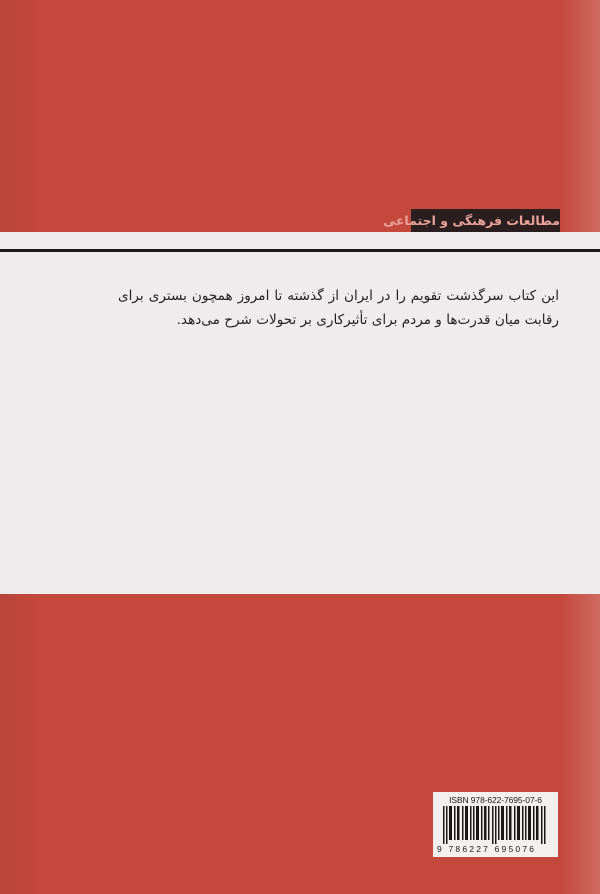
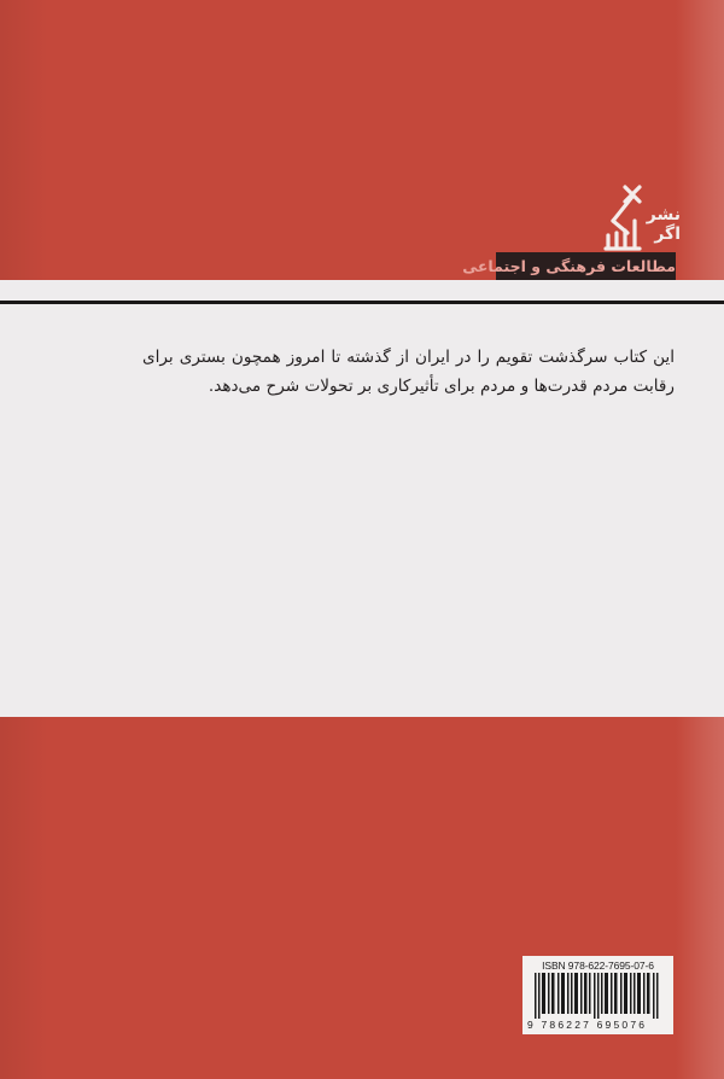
+ نشر
+ اگر
  مطالعات فرهنگی و اجتماعی
- این کتاب سرگذشت تقویم را در ایران از گذشته تا امروز همچون بستری برای رقابت میان قدرت‌ها و مردم برای تأثیرکاری بر تحولات شرح می‌دهد.
+ این کتاب سرگذشت تقویم را در ایران از گذشته تا امروز همچون بستری برای رقابت مردم قدرت‌ها و مردم برای تأثیرکاری بر تحولات شرح می‌دهد.
  ISBN 978-622-7695-07-6
  9 786227 695076
